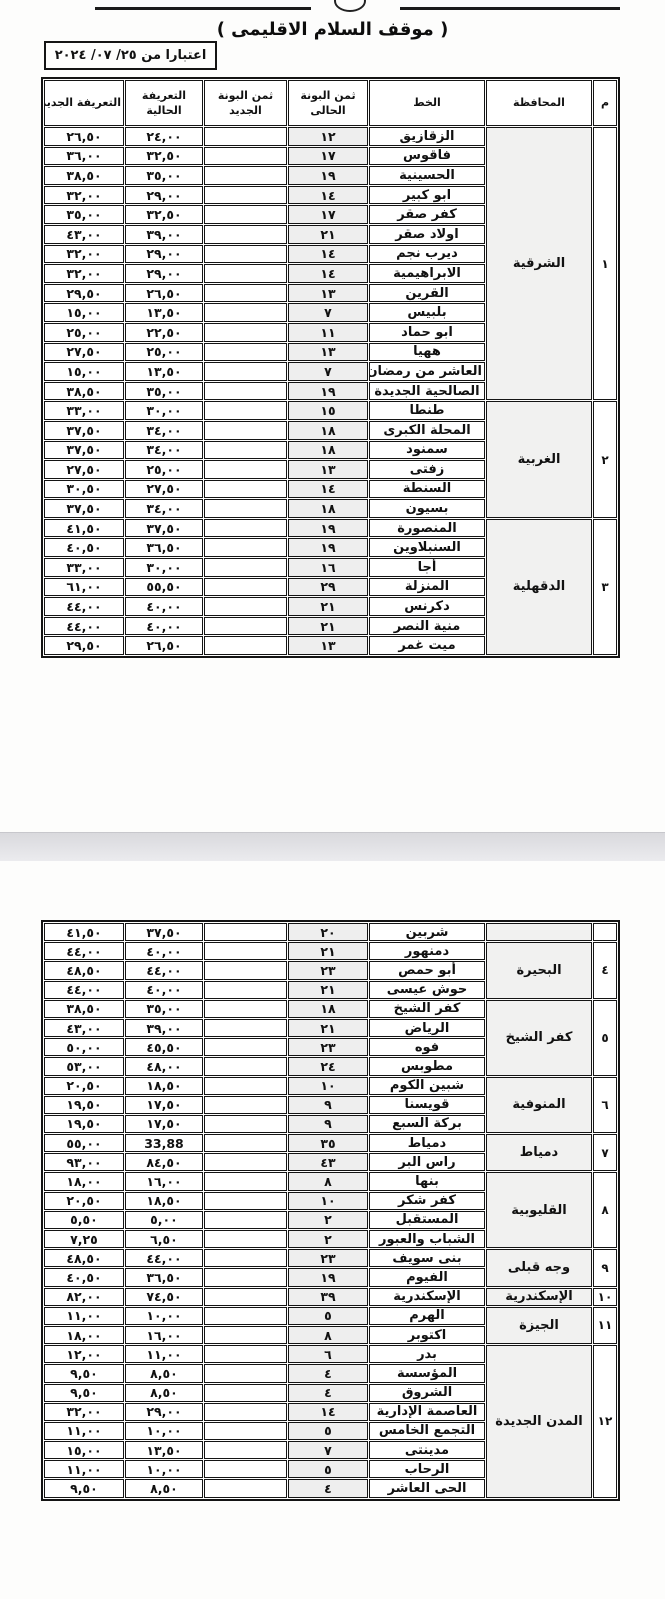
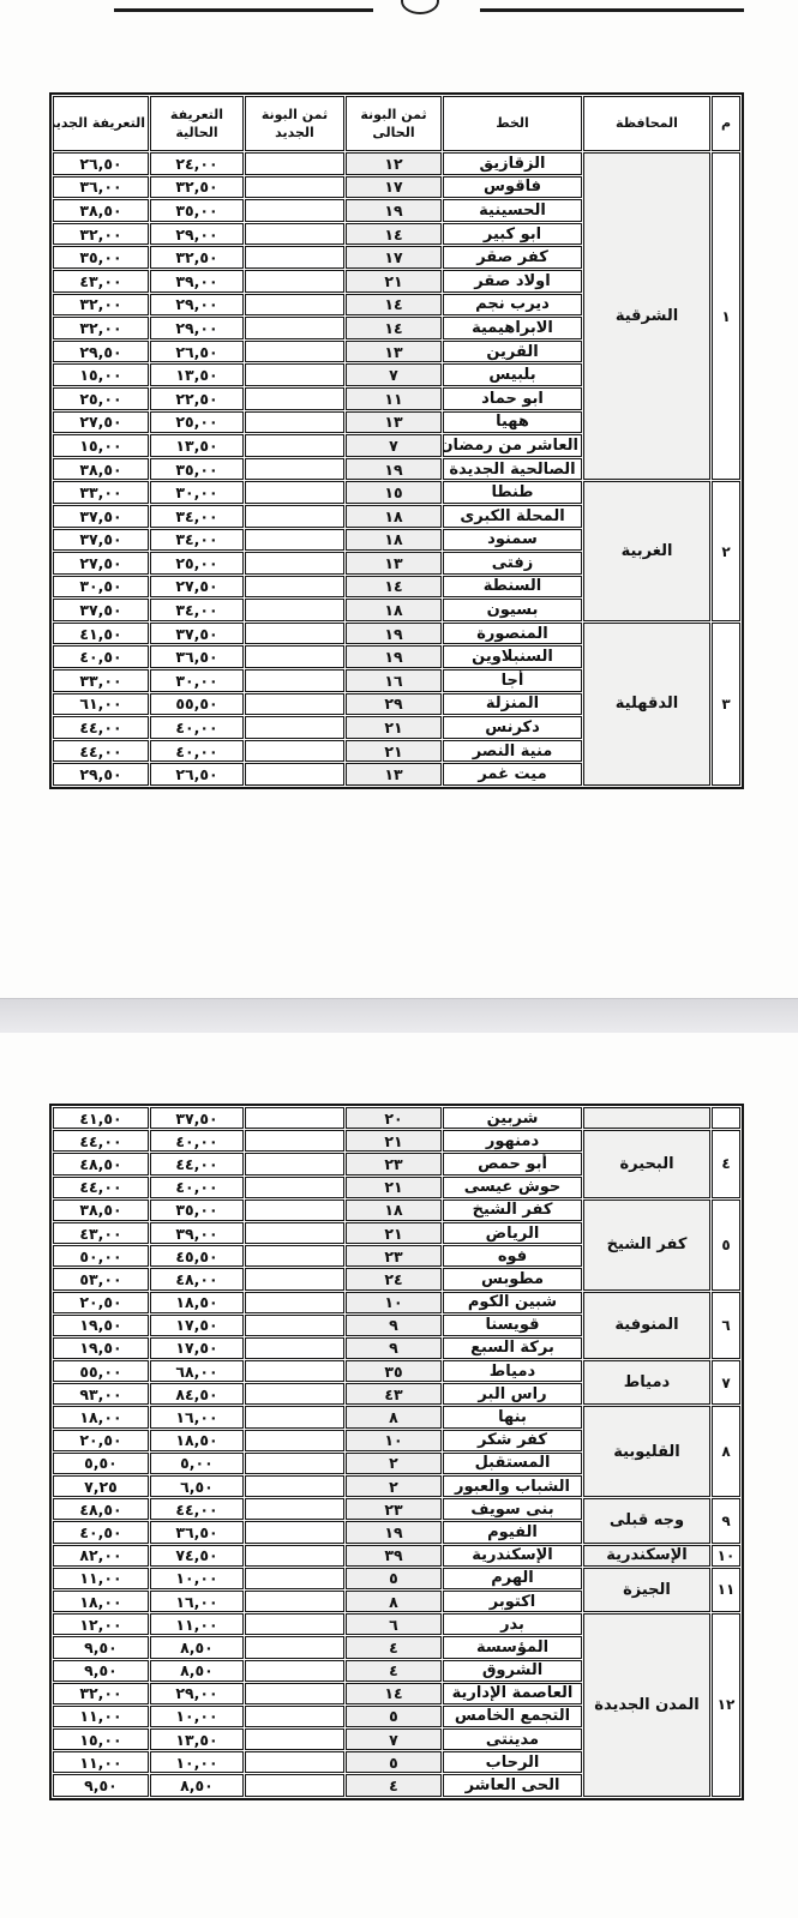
- ( موقف السلام الاقليمى )
- اعتبارا من ٢٥/ ٠٧/ ٢٠٢٤
  م	المحافظة	الخط	ثمن البونة الحالى	ثمن البونة الجديد	التعريفة الحالية	التعريفة الجديد
  ١	الشرقية	الزقازيق	١٢		٢٤,٠٠	٢٦,٥٠
  فاقوس	١٧		٣٢,٥٠	٣٦,٠٠
  الحسينية	١٩		٣٥,٠٠	٣٨,٥٠
  ابو كبير	١٤		٢٩,٠٠	٣٢,٠٠
  كفر صقر	١٧		٣٢,٥٠	٣٥,٠٠
  اولاد صقر	٢١		٣٩,٠٠	٤٣,٠٠
  ديرب نجم	١٤		٢٩,٠٠	٣٢,٠٠
  الابراهيمية	١٤		٢٩,٠٠	٣٢,٠٠
  القرين	١٣		٢٦,٥٠	٢٩,٥٠
  بلبيس	٧		١٣,٥٠	١٥,٠٠
  ابو حماد	١١		٢٢,٥٠	٢٥,٠٠
  ههيا	١٣		٢٥,٠٠	٢٧,٥٠
  العاشر من رمضان	٧		١٣,٥٠	١٥,٠٠
  الصالحية الجديدة	١٩		٣٥,٠٠	٣٨,٥٠
  ٢	الغربية	طنطا	١٥		٣٠,٠٠	٣٣,٠٠
  المحلة الكبرى	١٨		٣٤,٠٠	٣٧,٥٠
  سمنود	١٨		٣٤,٠٠	٣٧,٥٠
  زفتى	١٣		٢٥,٠٠	٢٧,٥٠
  السنطة	١٤		٢٧,٥٠	٣٠,٥٠
  بسيون	١٨		٣٤,٠٠	٣٧,٥٠
  ٣	الدقهلية	المنصورة	١٩		٣٧,٥٠	٤١,٥٠
  السنبلاوين	١٩		٣٦,٥٠	٤٠,٥٠
  أجا	١٦		٣٠,٠٠	٣٣,٠٠
  المنزلة	٢٩		٥٥,٥٠	٦١,٠٠
  دكرنس	٢١		٤٠,٠٠	٤٤,٠٠
  منية النصر	٢١		٤٠,٠٠	٤٤,٠٠
  ميت غمر	١٣		٢٦,٥٠	٢٩,٥٠
  		شربين	٢٠		٣٧,٥٠	٤١,٥٠
  ٤	البحيرة	دمنهور	٢١		٤٠,٠٠	٤٤,٠٠
  أبو حمص	٢٣		٤٤,٠٠	٤٨,٥٠
  حوش عيسى	٢١		٤٠,٠٠	٤٤,٠٠
  ٥	كفر الشيخ	كفر الشيخ	١٨		٣٥,٠٠	٣٨,٥٠
  الرياض	٢١		٣٩,٠٠	٤٣,٠٠
  فوه	٢٣		٤٥,٥٠	٥٠,٠٠
  مطوبس	٢٤		٤٨,٠٠	٥٣,٠٠
  ٦	المنوفية	شبين الكوم	١٠		١٨,٥٠	٢٠,٥٠
  قويسنا	٩		١٧,٥٠	١٩,٥٠
  بركة السبع	٩		١٧,٥٠	١٩,٥٠
- ٧	دمياط	دمياط	٣٥		33,88	٥٥,٠٠
+ ٧	دمياط	دمياط	٣٥		٦٨,٠٠	٥٥,٠٠
  راس البر	٤٣		٨٤,٥٠	٩٣,٠٠
  ٨	القليوبية	بنها	٨		١٦,٠٠	١٨,٠٠
  كفر شكر	١٠		١٨,٥٠	٢٠,٥٠
  المستقبل	٢		٥,٠٠	٥,٥٠
  الشباب والعبور	٢		٦,٥٠	٧,٢٥
  ٩	وجه قبلى	بنى سويف	٢٣		٤٤,٠٠	٤٨,٥٠
  الفيوم	١٩		٣٦,٥٠	٤٠,٥٠
  ١٠	الإسكندرية	الإسكندرية	٣٩		٧٤,٥٠	٨٢,٠٠
  ١١	الجيزة	الهرم	٥		١٠,٠٠	١١,٠٠
  اكتوبر	٨		١٦,٠٠	١٨,٠٠
  ١٢	المدن الجديدة	بدر	٦		١١,٠٠	١٢,٠٠
  المؤسسة	٤		٨,٥٠	٩,٥٠
  الشروق	٤		٨,٥٠	٩,٥٠
  العاصمة الإدارية	١٤		٢٩,٠٠	٣٢,٠٠
  التجمع الخامس	٥		١٠,٠٠	١١,٠٠
  مدينتى	٧		١٣,٥٠	١٥,٠٠
  الرحاب	٥		١٠,٠٠	١١,٠٠
  الحى العاشر	٤		٨,٥٠	٩,٥٠
